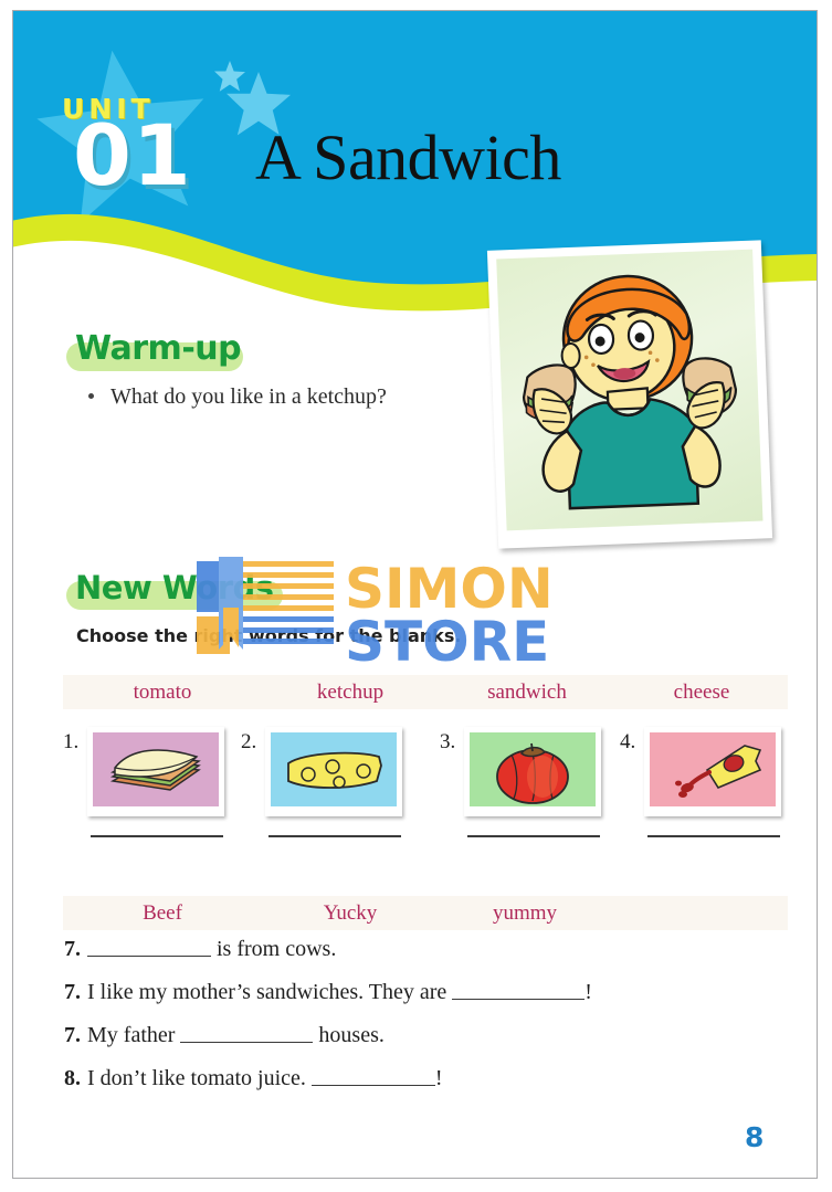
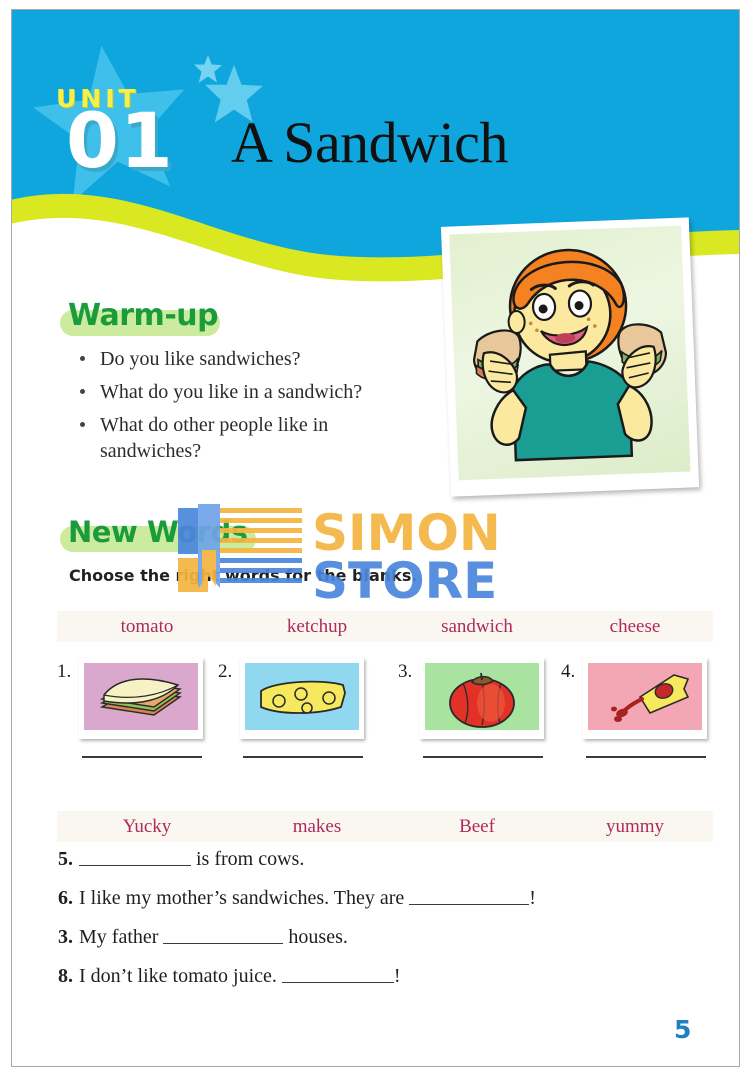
  UNIT
  01
  A Sandwich
  Warm-up
+ Do you like sandwiches?
- What do you like in a ketchup?
+ What do you like in a sandwich?
+ What do other people like in sandwiches?
  Choose the words for the blanks.
  SIMON
  STORE
  tomato
  ketchup
  sandwich
  cheese
  1.
  2.
  3.
  4.
- Beef
+ Yucky
+ makes
- Yucky
+ Beef
  yummy
- 7. is from cows.
+ 5. is from cows.
- 7. I like my mother’s sandwiches. They are !
+ 6. I like my mother’s sandwiches. They are !
- 7. My father houses.
+ 3. My father houses.
  8. I don’t like tomato juice. !
- 8
+ 5
